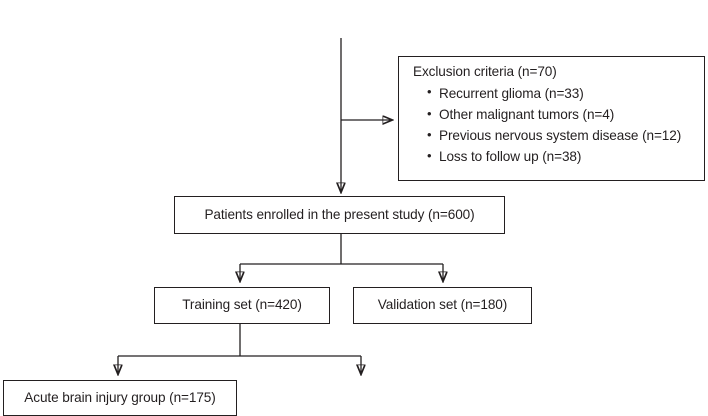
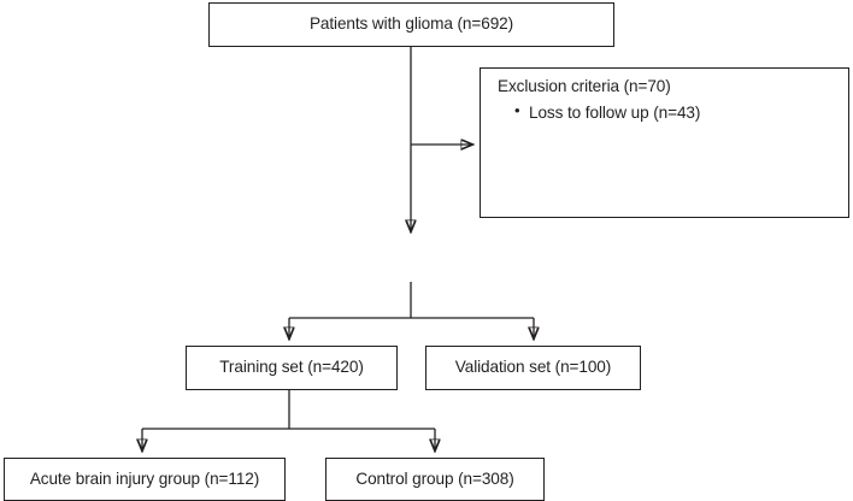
+ Patients with glioma (n=692)
  Exclusion criteria (n=70)
- Recurrent glioma (n=33)
- Other malignant tumors (n=4)
- Previous nervous system disease (n=12)
- Loss to follow up (n=38)
+ Loss to follow up (n=43)
- Patients enrolled in the present study (n=600)
  Training set (n=420)
- Validation set (n=180)
+ Validation set (n=100)
- Acute brain injury group (n=175)
+ Acute brain injury group (n=112)
+ Control group (n=308)
